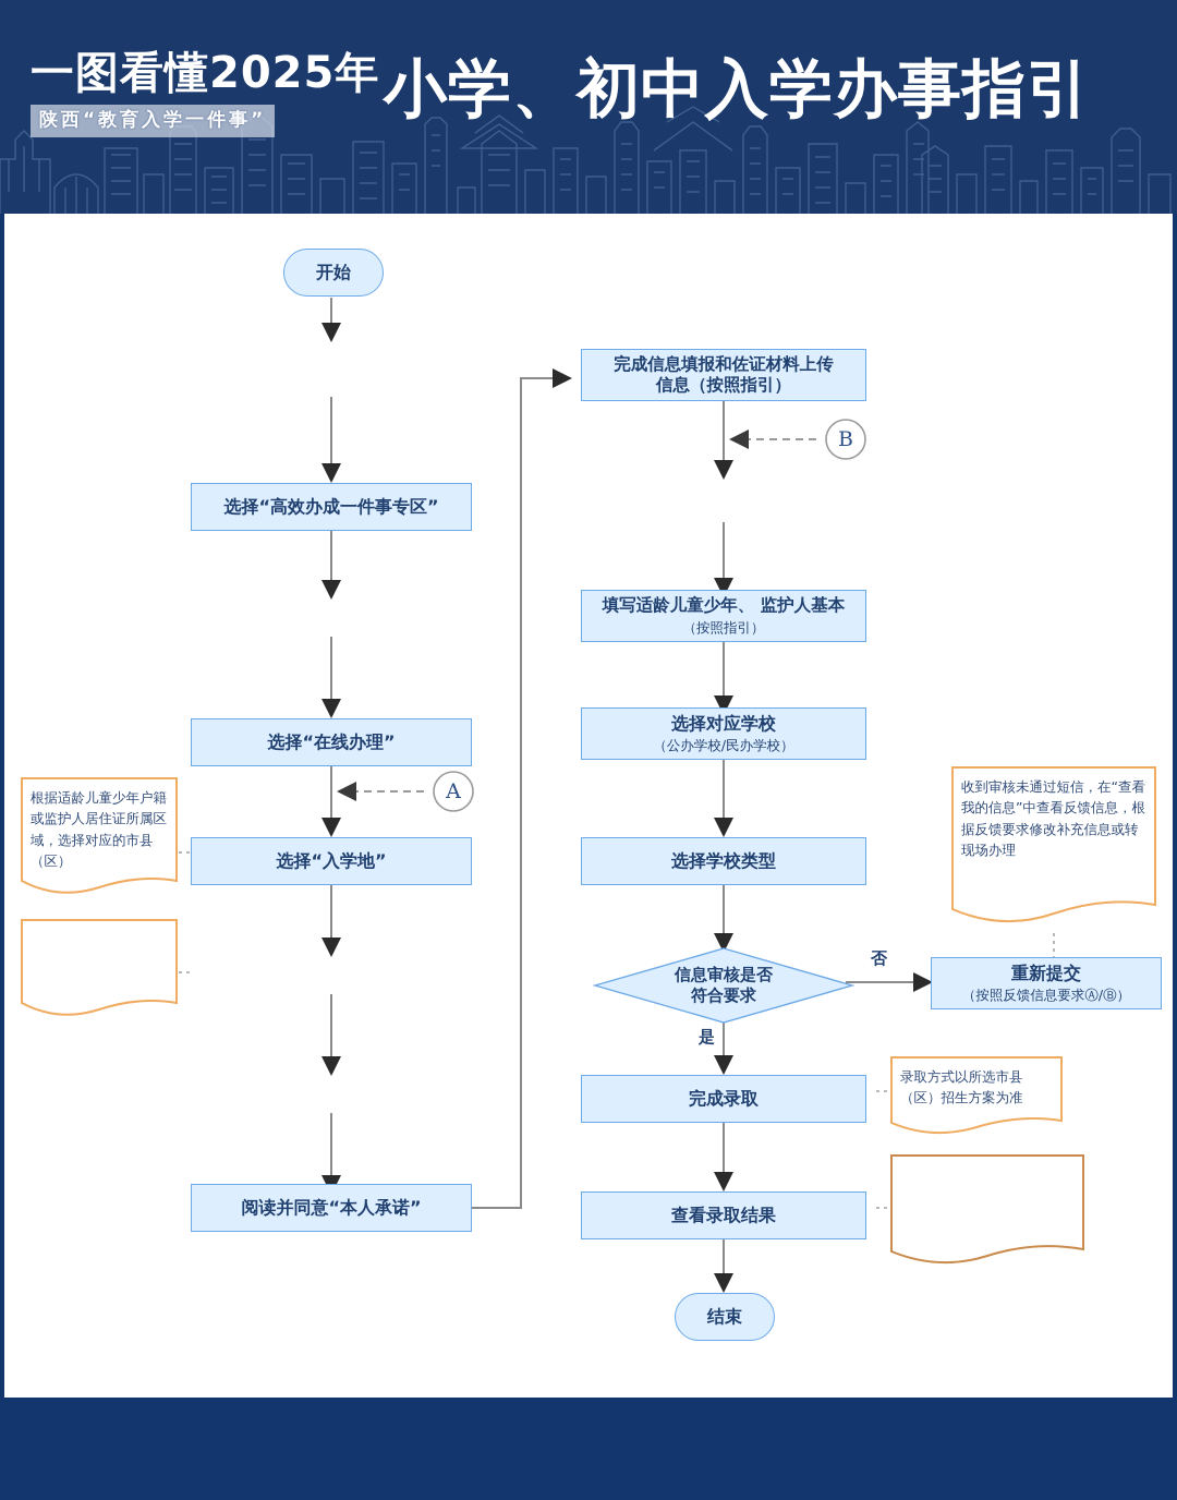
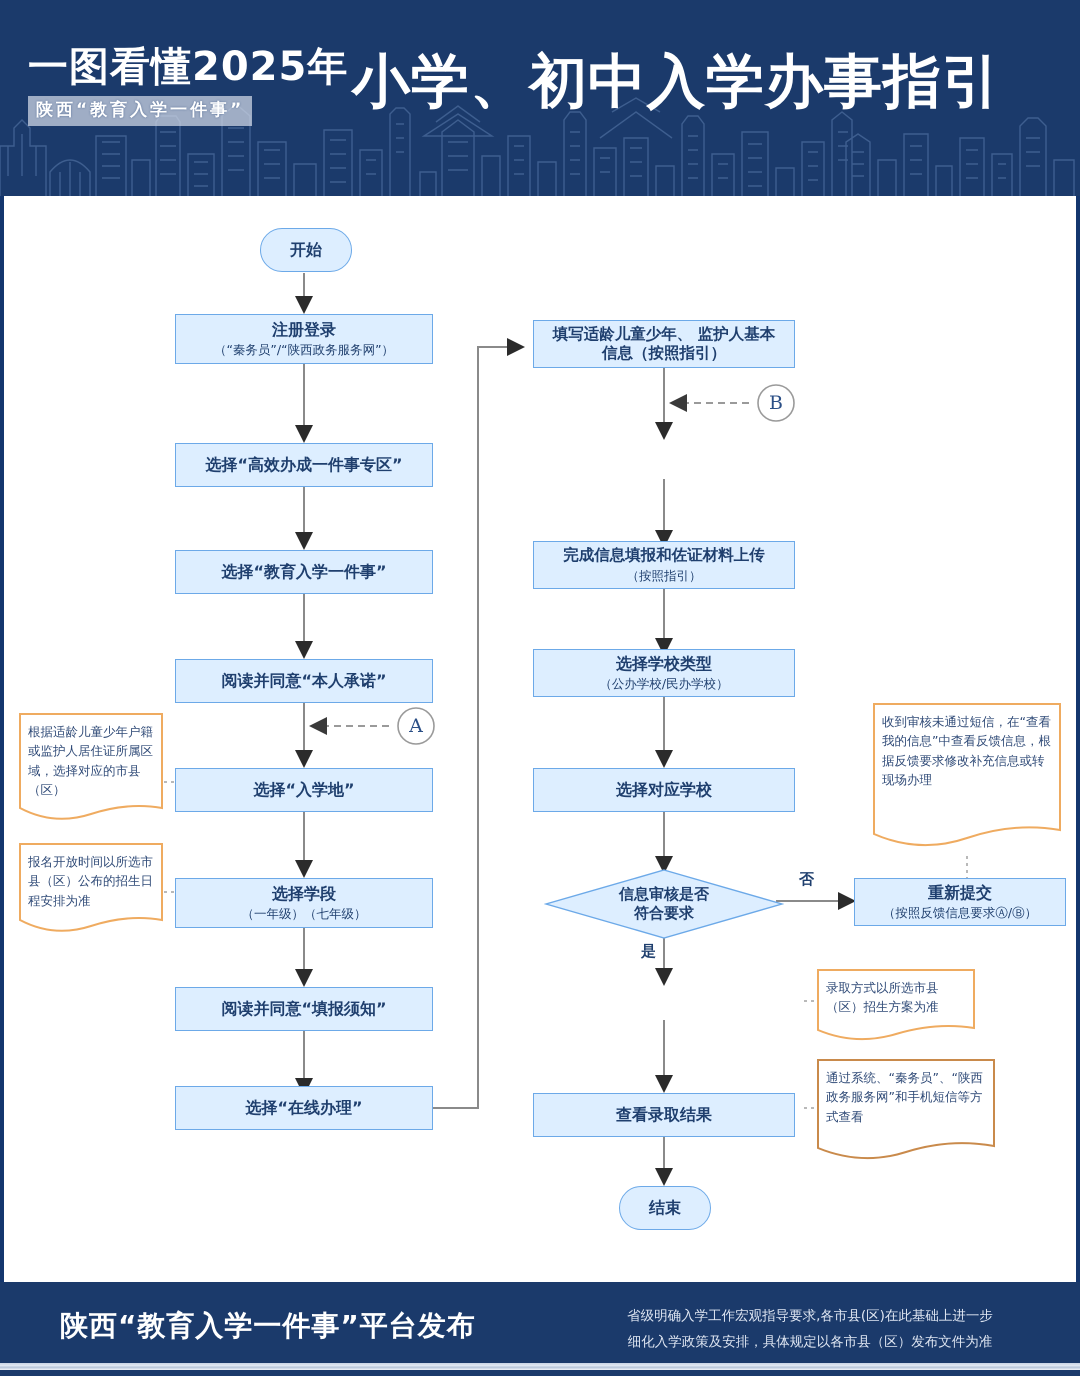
  一图看懂2025年
  陕西“教育入学一件事”
  小学、初中入学办事指引
  开始
+ 注册登录
+ （“秦务员”/“陕西政务服务网”）
  选择“高效办成一件事专区”
+ 选择“教育入学一件事”
- 选择“在线办理”
+ 阅读并同意“本人承诺”
  选择“入学地”
+ 选择学段
+ （一年级）（七年级）
+ 阅读并同意“填报须知”
- 阅读并同意“本人承诺”
+ 选择“在线办理”
- 完成信息填报和佐证材料上传
+ 填写适龄儿童少年、 监护人基本
  信息（按照指引）
- 填写适龄儿童少年、 监护人基本
+ 完成信息填报和佐证材料上传
  （按照指引）
- 选择对应学校
+ 选择学校类型
  （公办学校/民办学校）
- 选择学校类型
+ 选择对应学校
  信息审核是否
  符合要求
  否
  是
  重新提交
  （按照反馈信息要求Ⓐ/Ⓑ）
- 完成录取
  查看录取结果
  结束
  A
  B
  根据适龄儿童少年户籍或监护人居住证所属区域，选择对应的市县（区）
+ 报名开放时间以所选市县（区）公布的招生日程安排为准
  收到审核未通过短信，在“查看我的信息”中查看反馈信息，根据反馈要求修改补充信息或转现场办理
  录取方式以所选市县（区）招生方案为准
+ 通过系统、“秦务员”、“陕西政务服务网”和手机短信等方式查看
+ 陕西“教育入学一件事”平台发布
+ 省级明确入学工作宏观指导要求,各市县(区)在此基础上进一步
+ 细化入学政策及安排，具体规定以各市县（区）发布文件为准
